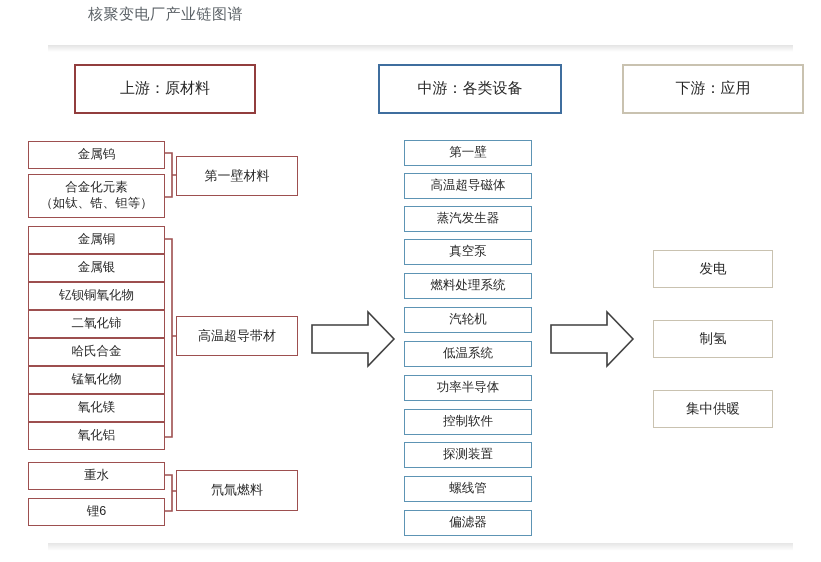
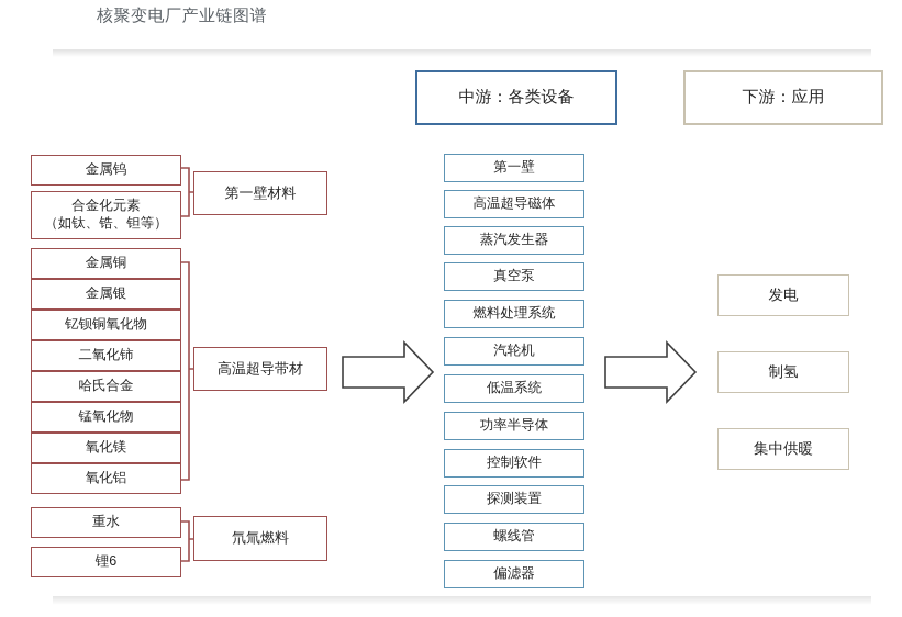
  核聚变电厂产业链图谱
- 上游：原材料
  中游：各类设备
  下游：应用
  金属钨
  合金化元素
  （如钛、锆、钽等）
  第一壁材料
  金属铜
  金属银
  钇钡铜氧化物
  二氧化铈
  哈氏合金
  锰氧化物
  氧化镁
  氧化铝
  高温超导带材
  重水
  锂6
  氘氚燃料
  第一壁
  高温超导磁体
  蒸汽发生器
  真空泵
  燃料处理系统
  汽轮机
  低温系统
  功率半导体
  控制软件
  探测装置
  螺线管
  偏滤器
  发电
  制氢
  集中供暖
